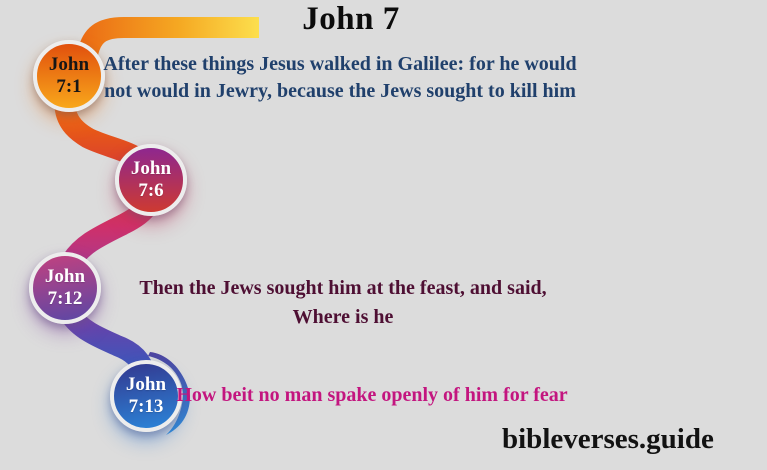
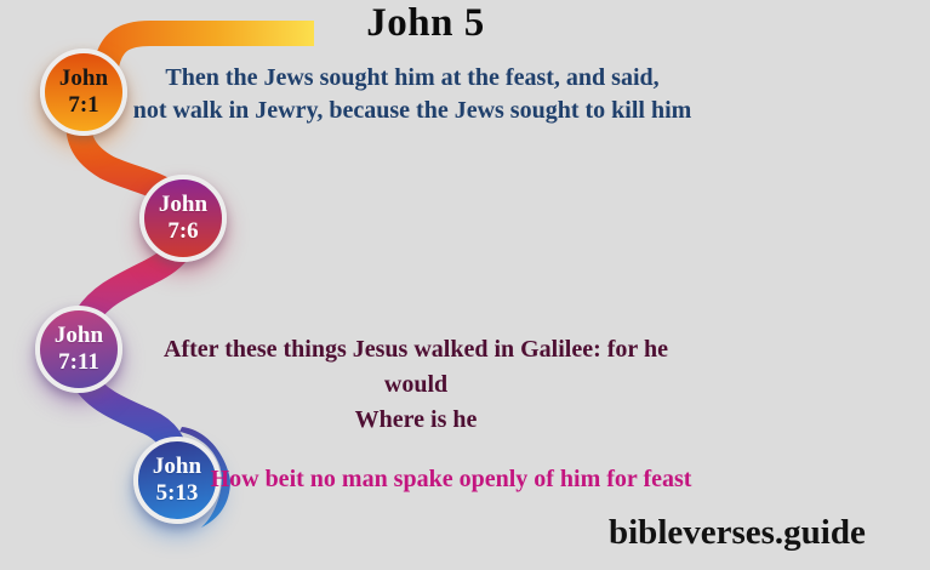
- John 7
+ John 5
  John
  7:1
- After these things Jesus walked in Galilee: for he would
+ Then the Jews sought him at the feast, and said,
- not would in Jewry, because the Jews sought to kill him
+ not walk in Jewry, because the Jews sought to kill him
  John
  7:6
  John
- 7:12
+ 7:11
- Then the Jews sought him at the feast, and said,
+ After these things Jesus walked in Galilee: for he would
  Where is he
  John
- 7:13
+ 5:13
- How beit no man spake openly of him for fear
+ How beit no man spake openly of him for feast
  bibleverses.guide
